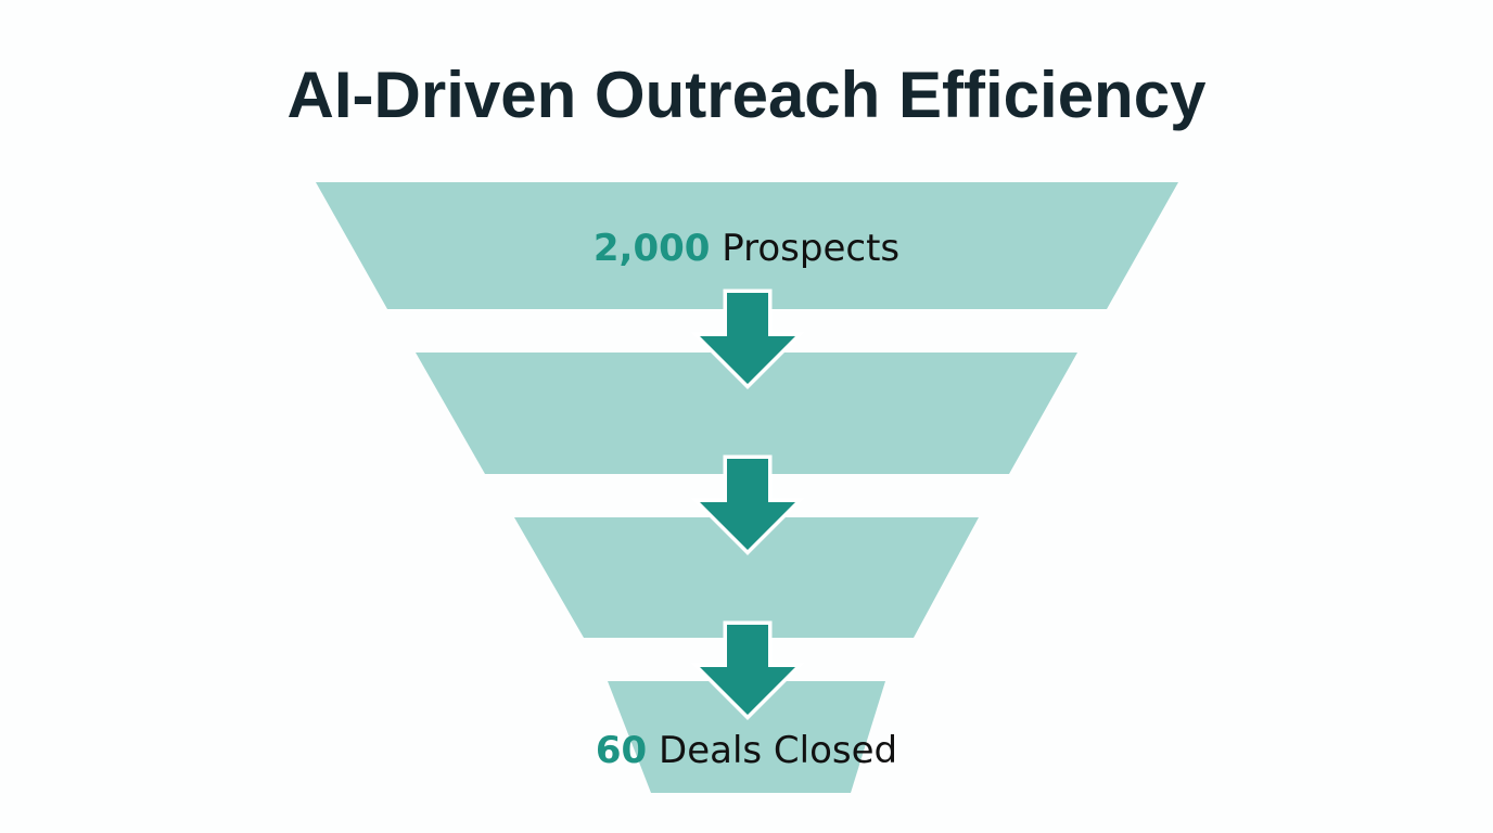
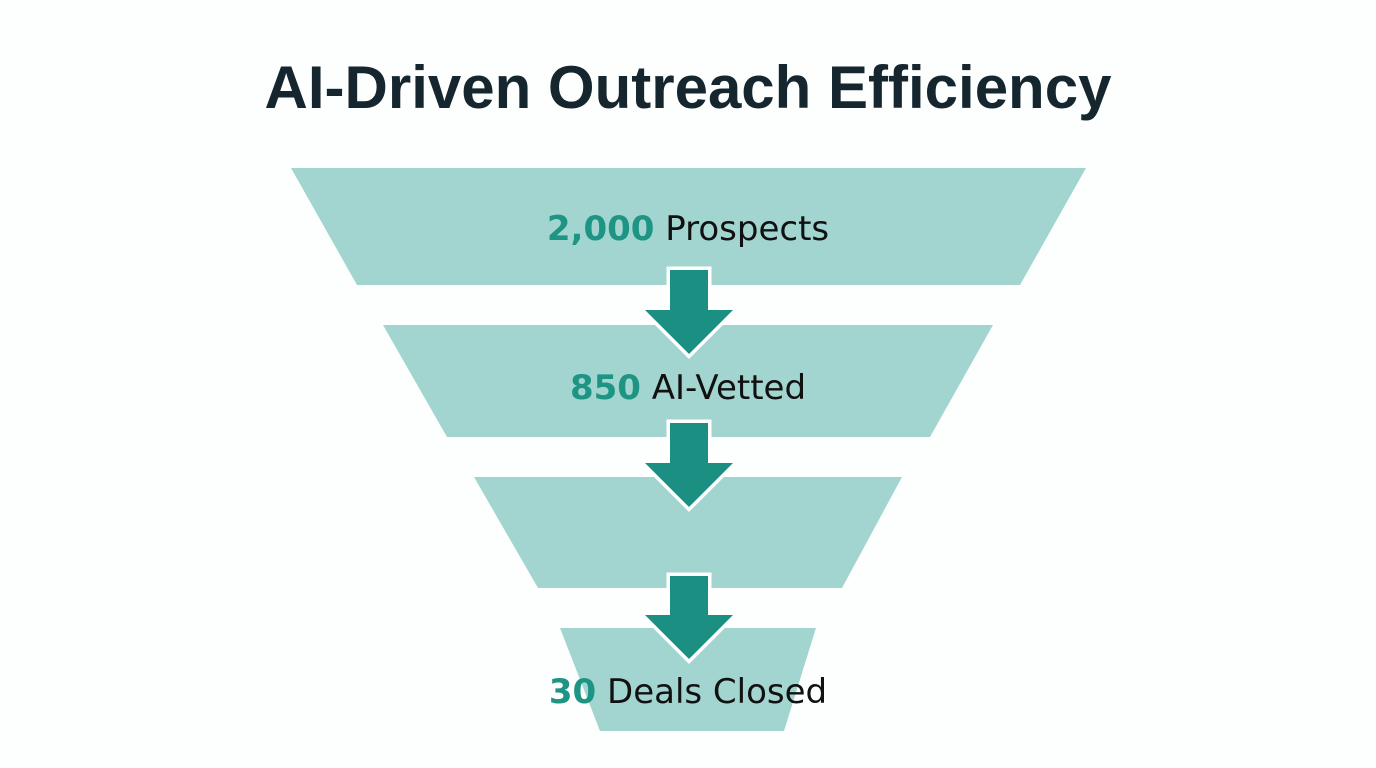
  AI-Driven Outreach Efficiency
  2,000 Prospects
+ 850 AI-Vetted
- 60 Deals Closed
+ 30 Deals Closed
